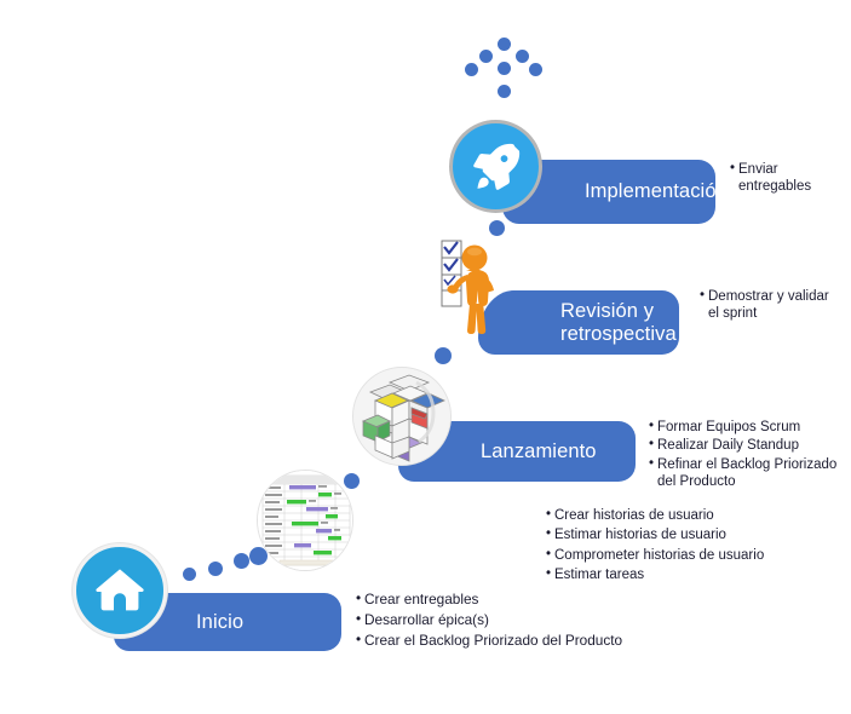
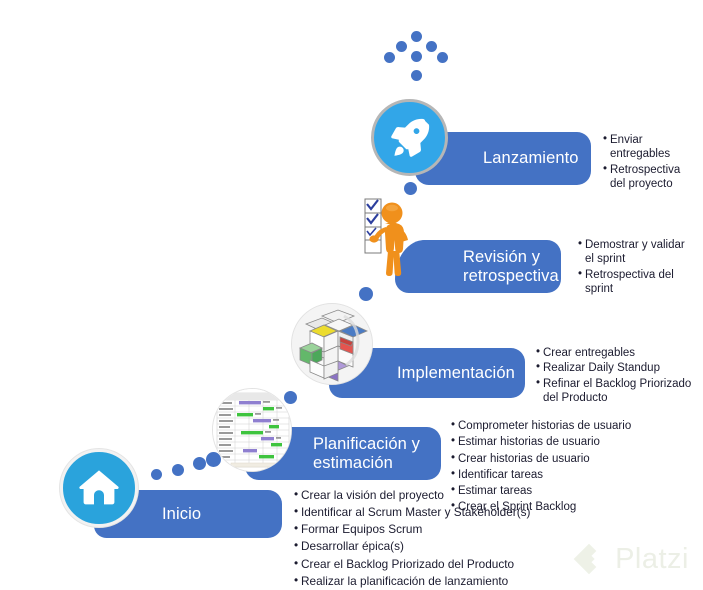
- Implementación
+ Lanzamiento
  Enviar
  entregables
+ Retrospectiva
+ del proyecto
  Revisión y
  retrospectiva
  Demostrar y validar
  el sprint
+ Retrospectiva del
+ sprint
- Lanzamiento
+ Implementación
- Formar Equipos Scrum
+ Crear entregables
  Realizar Daily Standup
  Refinar el Backlog Priorizado
  del Producto
+ Planificación y
+ estimación
- Crear historias de usuario
+ Comprometer historias de usuario
  Estimar historias de usuario
- Comprometer historias de usuario
+ Crear historias de usuario
+ Identificar tareas
  Estimar tareas
+ Crear el Sprint Backlog
  Inicio
+ Crear la visión del proyecto
+ Identificar al Scrum Master y Stakeholder(s)
- Crear entregables
+ Formar Equipos Scrum
  Desarrollar épica(s)
  Crear el Backlog Priorizado del Producto
+ Realizar la planificación de lanzamiento
+ Platzi
